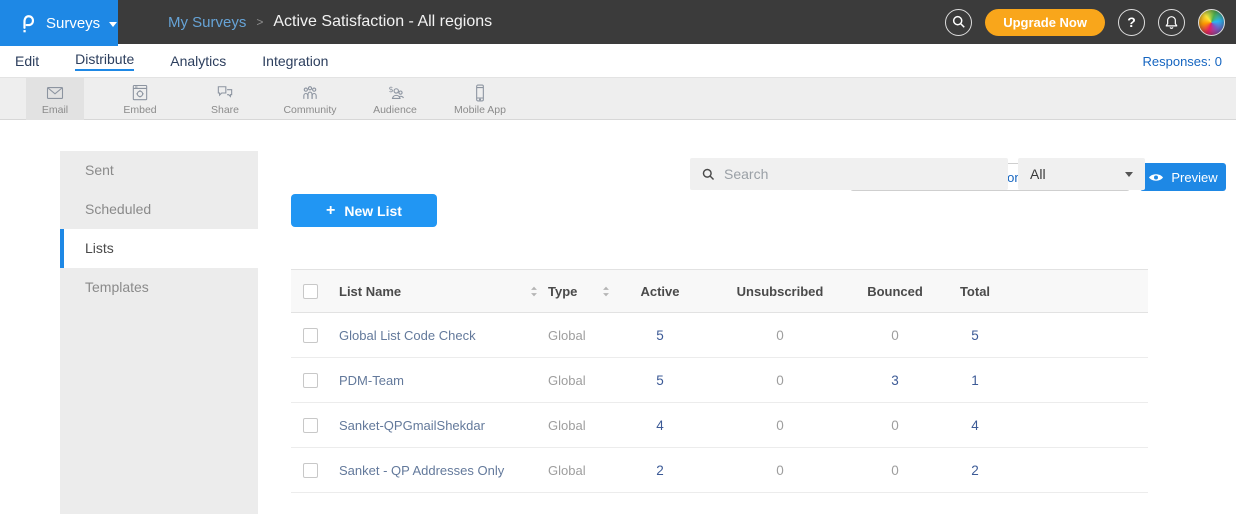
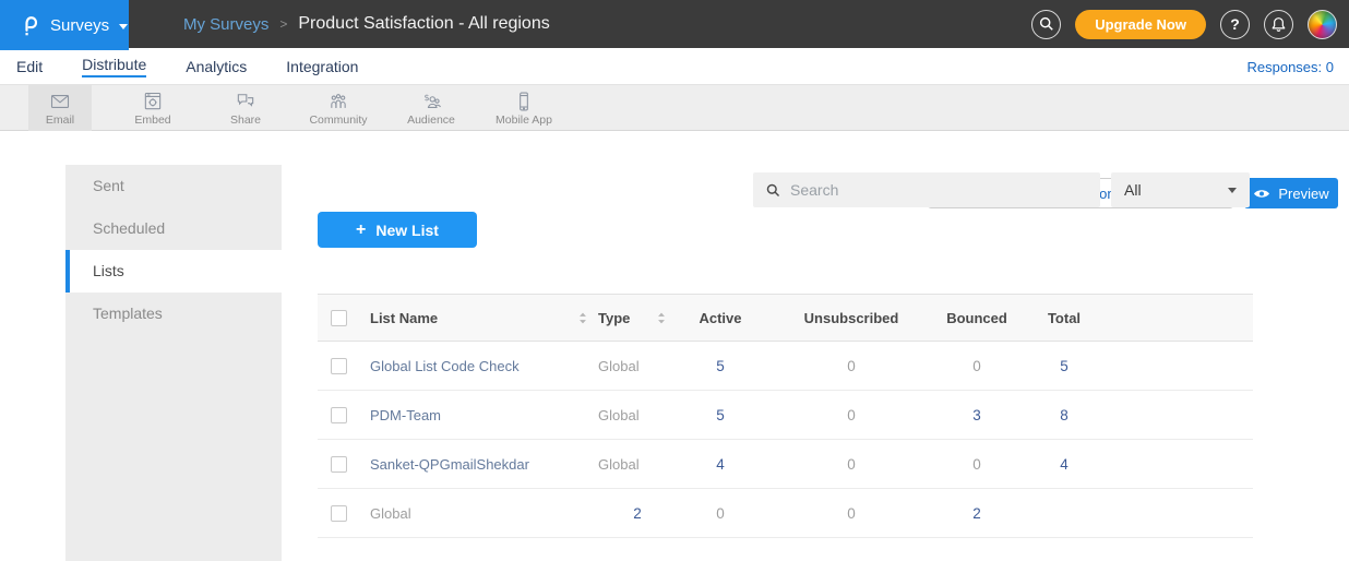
  My Surveys
  >
- Active Satisfaction - All regions
+ Product Satisfaction - All regions
  Upgrade Now
  ?
  Surveys
  Edit
  Distribute
  Analytics
  Integration
  Responses: 0
  Email
  Embed
  Share
  Community
  $
  Audience
  Mobile App
  Preview
  Sent
  Scheduled
  Lists
  Templates
  Search
  All
  +
  New List
  List Name
  Type
  Active
  Unsubscribed
  Bounced
  Total
  Global List Code Check
  Global
  5
  0
  0
  5
  PDM-Team
  Global
  5
  0
  3
- 1
+ 8
  Sanket-QPGmailShekdar
  Global
  4
  0
  0
  4
- Sanket - QP Addresses Only
  Global
  2
  0
  0
  2
